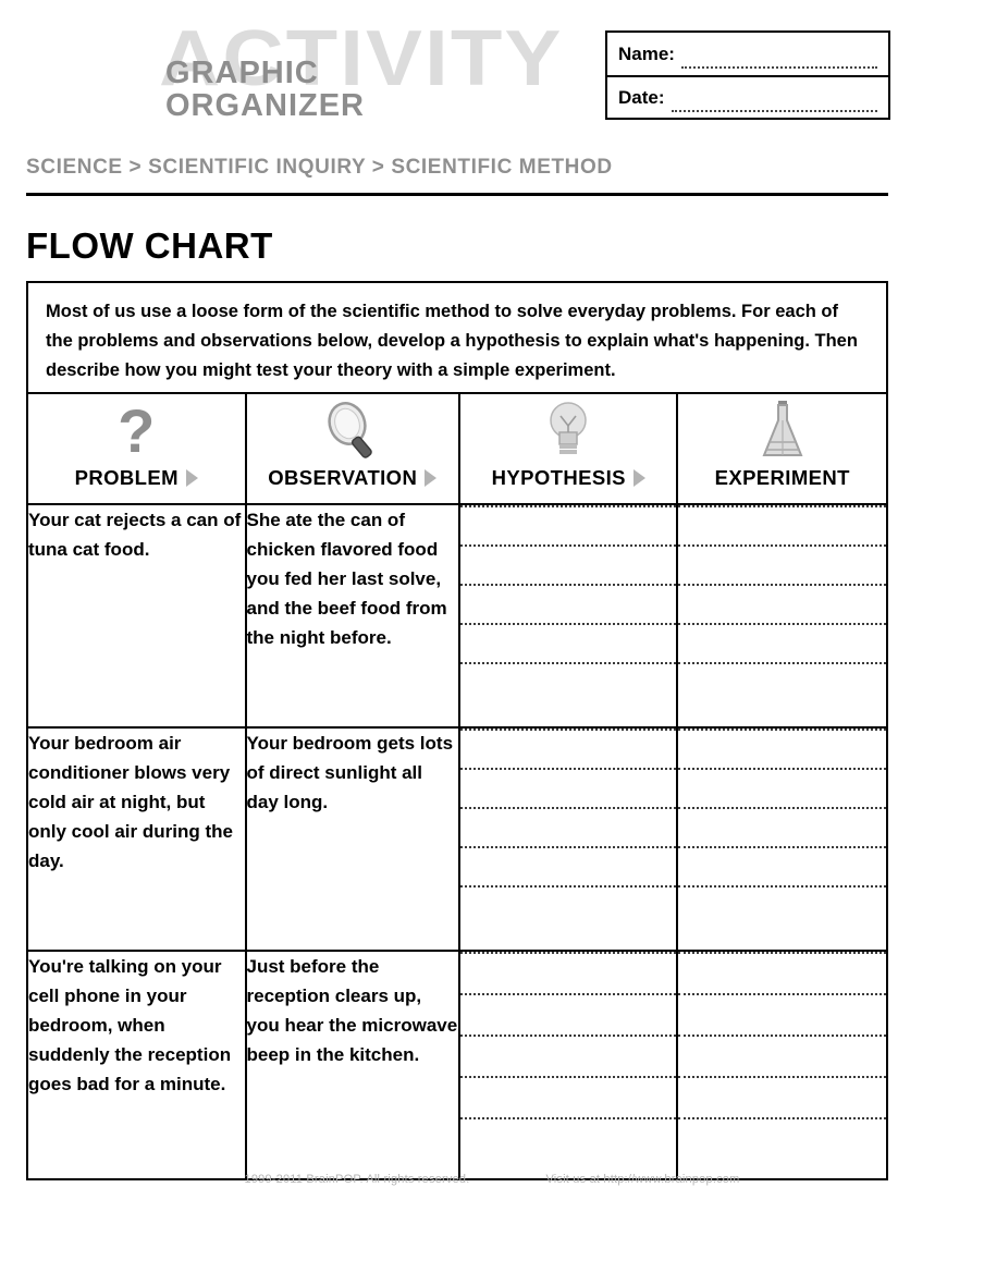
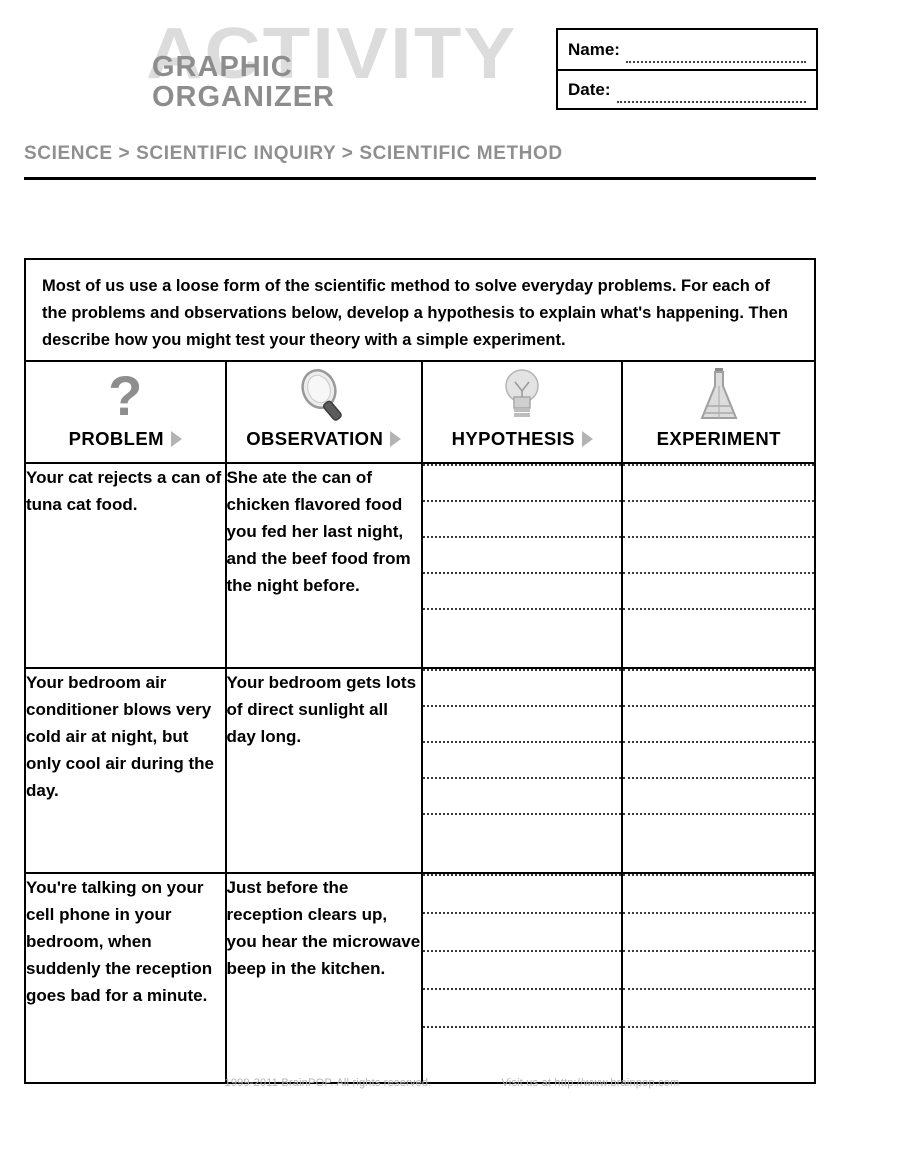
  ACTIVITY
  GRAPHIC
  ORGANIZER
  SCIENCE > SCIENTIFIC INQUIRY > SCIENTIFIC METHOD
  Name:
  Date:
- FLOW CHART
  Most of us use a loose form of the scientific method to solve everyday problems. For each of the problems and observations below, develop a hypothesis to explain what's happening. Then describe how you might test your theory with a simple experiment.
  ? PROBLEM	OBSERVATION	HYPOTHESIS	EXPERIMENT
- Your cat rejects a can of tuna cat food.	She ate the can of chicken flavored food you fed her last solve, and the beef food from the night before.
+ Your cat rejects a can of tuna cat food.	She ate the can of chicken flavored food you fed her last night, and the beef food from the night before.
  Your bedroom air conditioner blows very cold air at night, but only cool air during the day.	Your bedroom gets lots of direct sunlight all day long.
  You're talking on your cell phone in your bedroom, when suddenly the reception goes bad for a minute.	Just before the reception clears up, you hear the microwave beep in the kitchen.
  1999-2011 BrainPOP. All rights reserved.
  Visit us at http://www.brainpop.com
